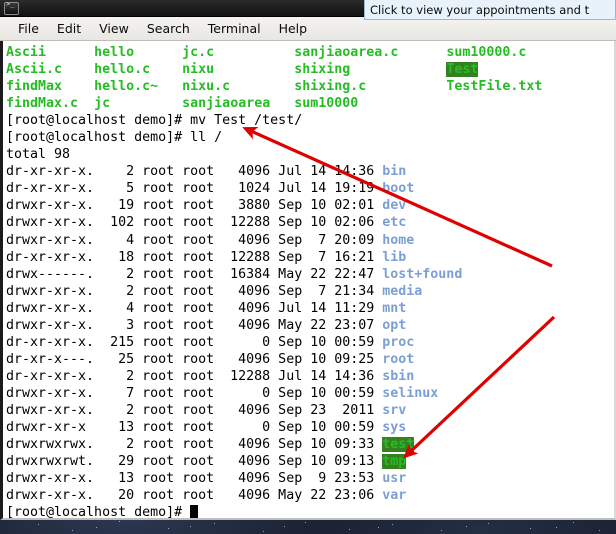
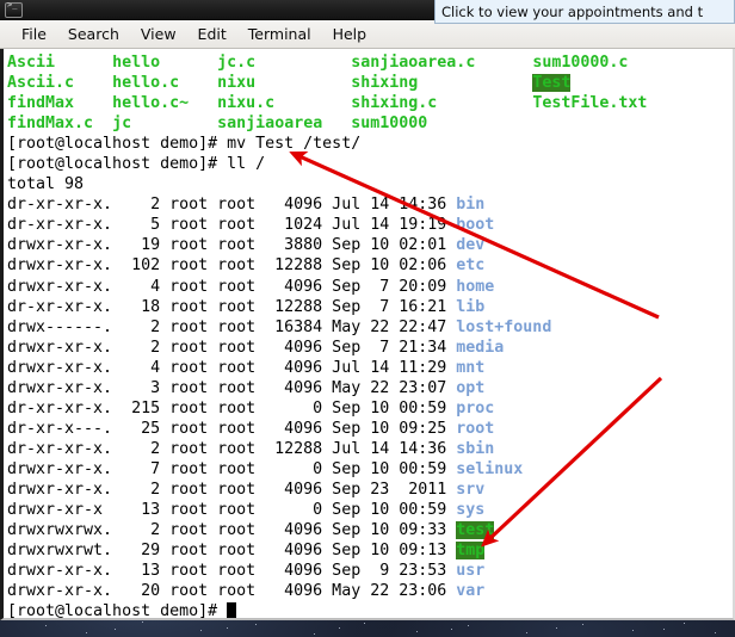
  File
- Edit
+ Search
  View
- Search
+ Edit
  Terminal
  Help
  Ascii hello jc.c sanjiaoarea.c sum10000.c Ascii.c hello.c nixu shixing Test findMax hello.c~ nixu.c shixing.c TestFile.txt findMax.c jc sanjiaoarea sum10000 [root@localhost demo]# mv Test /test/ [root@localhost demo]# ll / total 98 dr-xr-xr-x. 2 root root 4096 Jul 144:36 bin dr-xr-xr-x. 5 root root 1024 Jul 14 19:19 boot drwxr-xr-x. 19 root root 3880 Sep 10 02:01 dev drwxr-xr-x. 102 root root 12288 Sep 10 02:06 etc drwxr-xr-x. 4 root root 4096 Sep 7 20:09 home dr-xr-xr-x. 18 root root 12288 Sep 7 16:21 lib drwx------. 2 root root 16384 May 22 22:47 lost+found drwxr-xr-x. 2 root root 4096 Sep 7 21:34 media drwxr-xr-x. 4 root root 4096 Jul 14 11:29 mnt drwxr-xr-x. 3 root root 4096 May 22 23:07 opt dr-xr-xr-x. 215 root root 0 Sep 10 00:59 proc dr-xr-x---. 25 root root 4096 Sep 10 09:25 root dr-xr-xr-x. 2 root root 12288 Jul 14 14:36 sbin drwxr-xr-x. 7 root root 0 Sep 10 00:59 selinux drwxr-xr-x. 2 root root 4096 Sep 23 2011 srv drwxr-xr-x 13 root root 0 Sep 10 00:59 sys drwxrwxrwx. 2 root root 4096 Sep 10 09:33 test drwxrwxrwt. 29 root root 4096 Sep 10 09:13 tmp drwxr-xr-x. 13 root root 4096 Sep 9 23:53 usr drwxr-xr-x. 20 root root 4096 May 22 23:06 var [root@localhost demo]#
  Click to view your appointments and t
